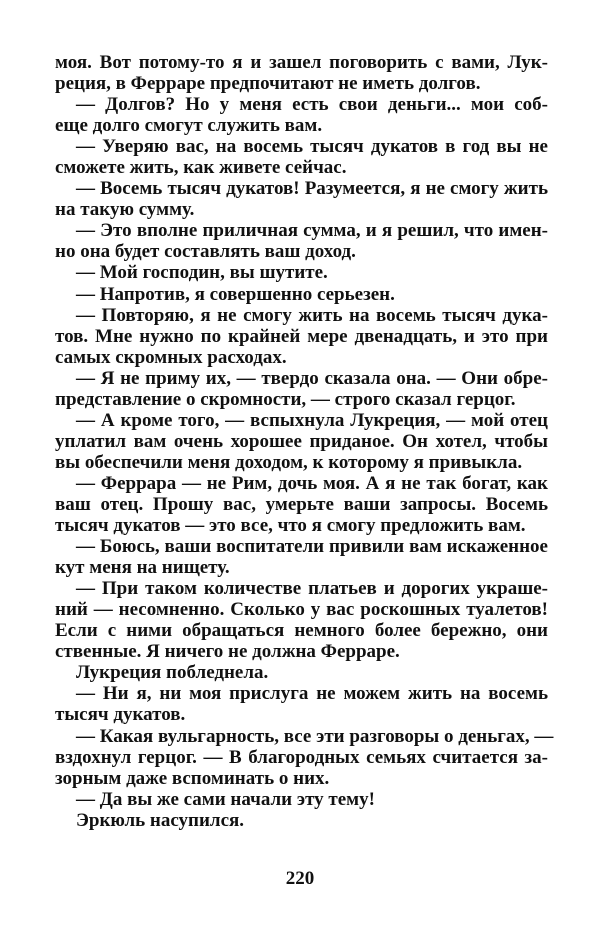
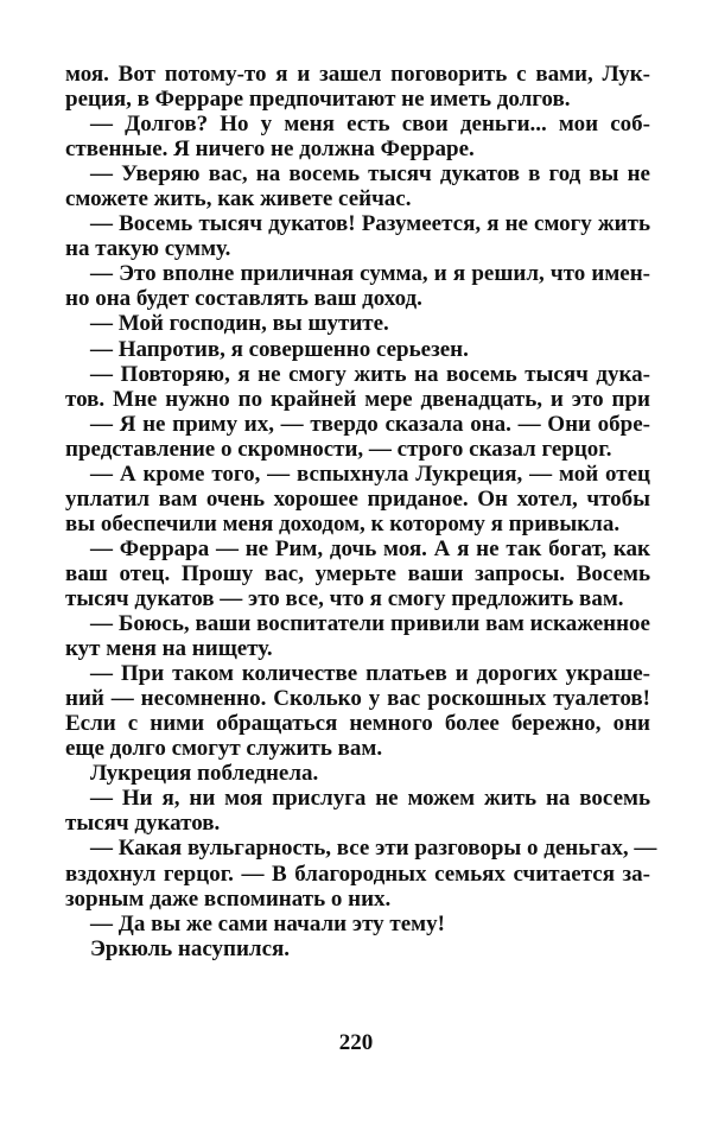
  моя. Вот потому-то я и зашел поговорить с вами, Лук-
  реция, в Ферраре предпочитают не иметь долгов.
  — Долгов? Но у меня есть свои деньги... мои соб-
- еще долго смогут служить вам.
+ ственные. Я ничего не должна Ферраре.
  — Уверяю вас, на восемь тысяч дукатов в год вы не
  сможете жить, как живете сейчас.
  — Восемь тысяч дукатов! Разумеется, я не смогу жить
  на такую сумму.
  — Это вполне приличная сумма, и я решил, что имен-
  но она будет составлять ваш доход.
  — Мой господин, вы шутите.
  — Напротив, я совершенно серьезен.
  — Повторяю, я не смогу жить на восемь тысяч дука-
  тов. Мне нужно по крайней мере двенадцать, и это при
- самых скромных расходах.
  — Я не приму их, — твердо сказала она. — Они обре-
  представление о скромности, — строго сказал герцог.
  — А кроме того, — вспыхнула Лукреция, — мой отец
  уплатил вам очень хорошее приданое. Он хотел, чтобы
  вы обеспечили меня доходом, к которому я привыкла.
  — Феррара — не Рим, дочь моя. А я не так богат, как
  ваш отец. Прошу вас, умерьте ваши запросы. Восемь
  тысяч дукатов — это все, что я смогу предложить вам.
  — Боюсь, ваши воспитатели привили вам искаженное
  кут меня на нищету.
  — При таком количестве платьев и дорогих украше-
  ний — несомненно. Сколько у вас роскошных туалетов!
  Если с ними обращаться немного более бережно, они
- ственные. Я ничего не должна Ферраре.
+ еще долго смогут служить вам.
  Лукреция побледнела.
  — Ни я, ни моя прислуга не можем жить на восемь
  тысяч дукатов.
  — Какая вульгарность, все эти разговоры о деньгах, —
  вздохнул герцог. — В благородных семьях считается за-
  зорным даже вспоминать о них.
  — Да вы же сами начали эту тему!
  Эркюль насупился.
  220
